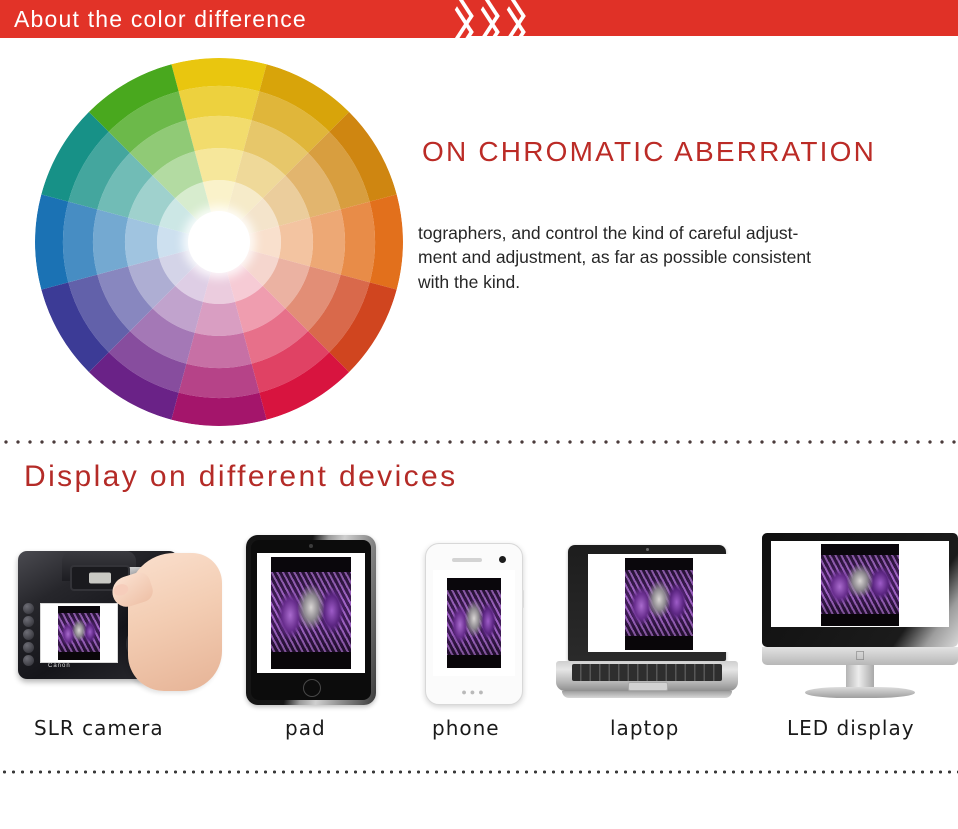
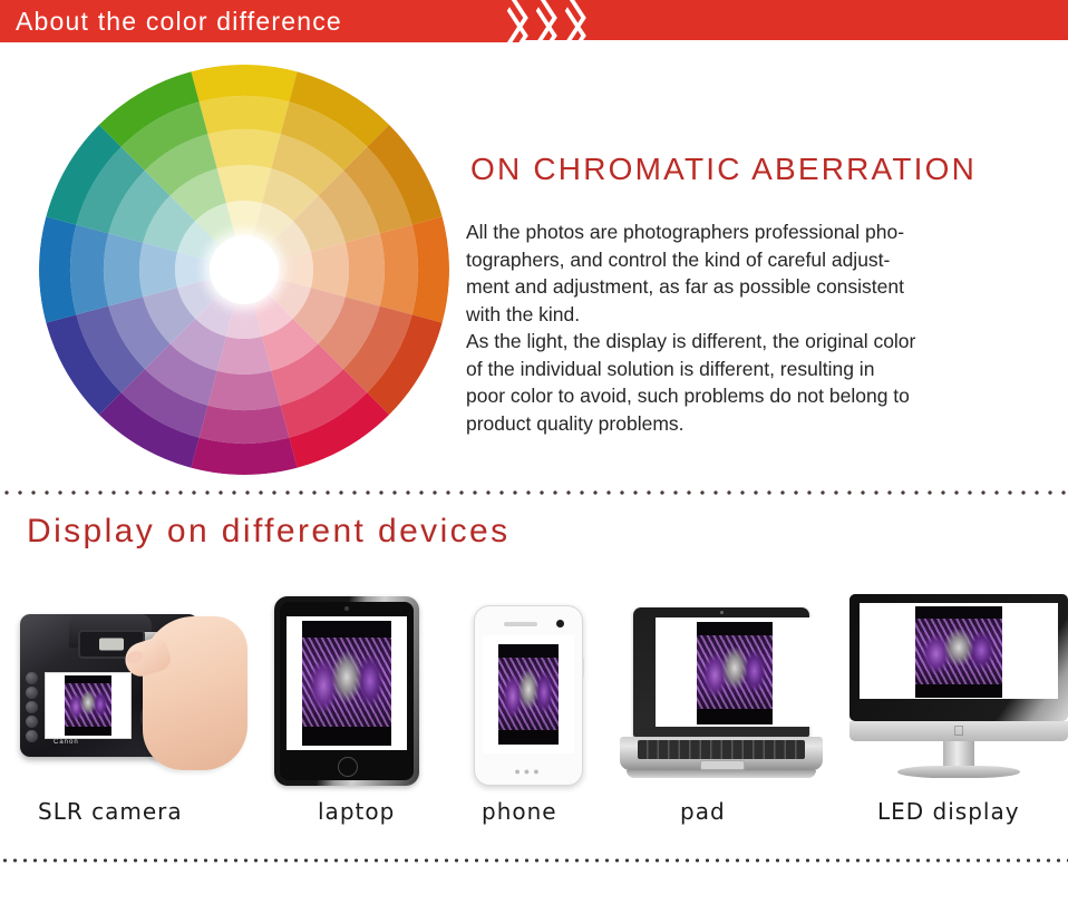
  About the color difference
  ON CHROMATIC ABERRATION
+ All the photos are photographers professional pho-
  tographers, and control the kind of careful adjust-
  ment and adjustment, as far as possible consistent
  with the kind.
+ As the light, the display is different, the original color
+ of the individual solution is different, resulting in
+ poor color to avoid, such problems do not belong to
+ product quality problems.
  Display on different devices
  ●●●
  
  SLR camera
- pad
+ laptop
  phone
- laptop
+ pad
  LED display
